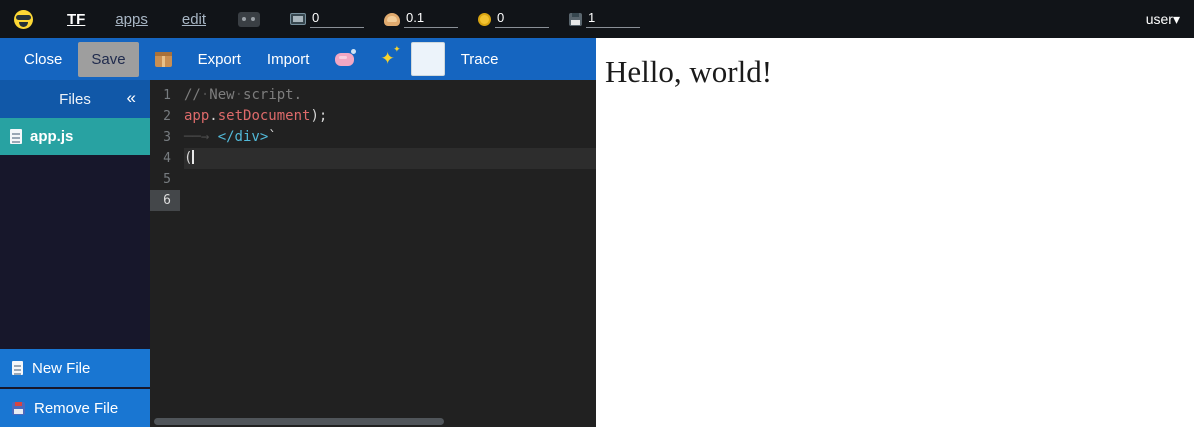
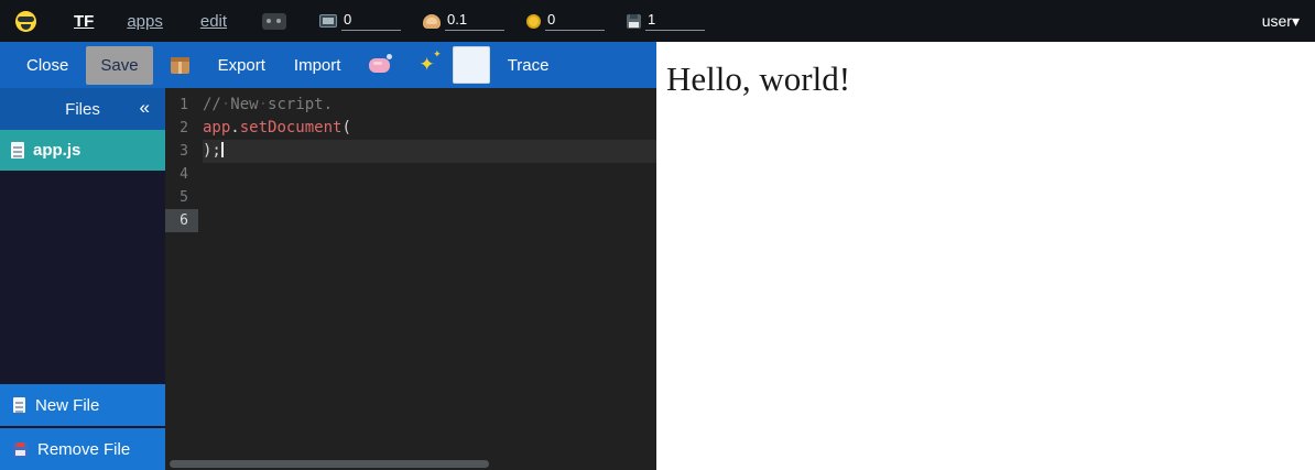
  TF
  apps
  edit
  0
  0.1
  0
  1
  user▾
  Close
  Save
  Export
  Import
  ✦
  Trace
  Files
  «
  app.js
  New File
  Remove File
  1
  2
  3
  4
  5
  6
  //·New·script.
- app.setDocument);
+ app.setDocument(
- ──→ </div>`
- (
+ );
  Hello, world!
